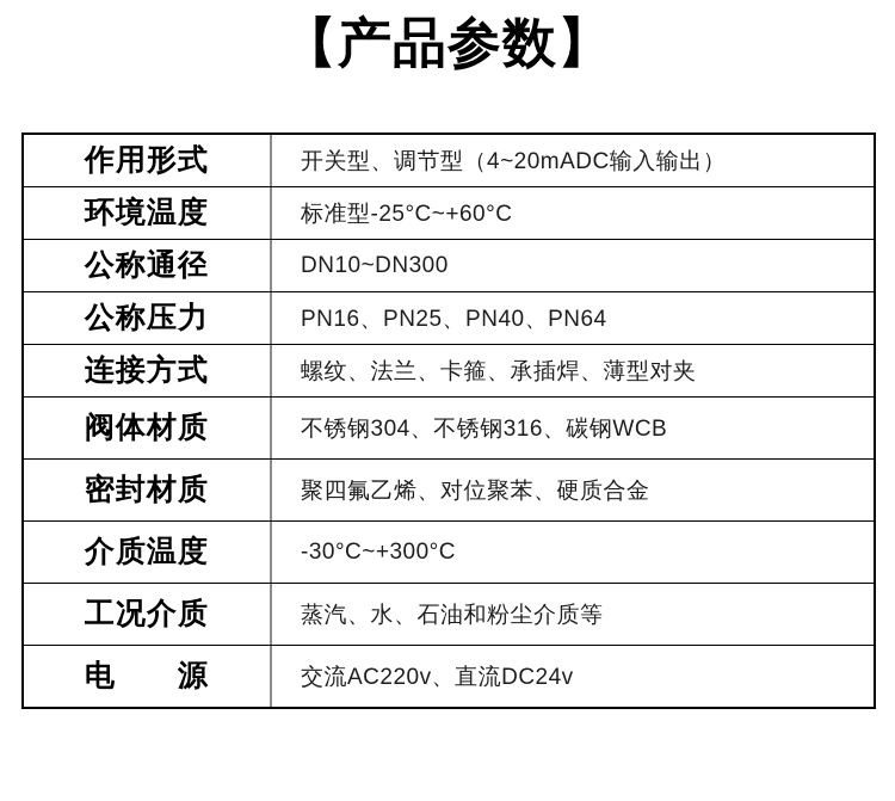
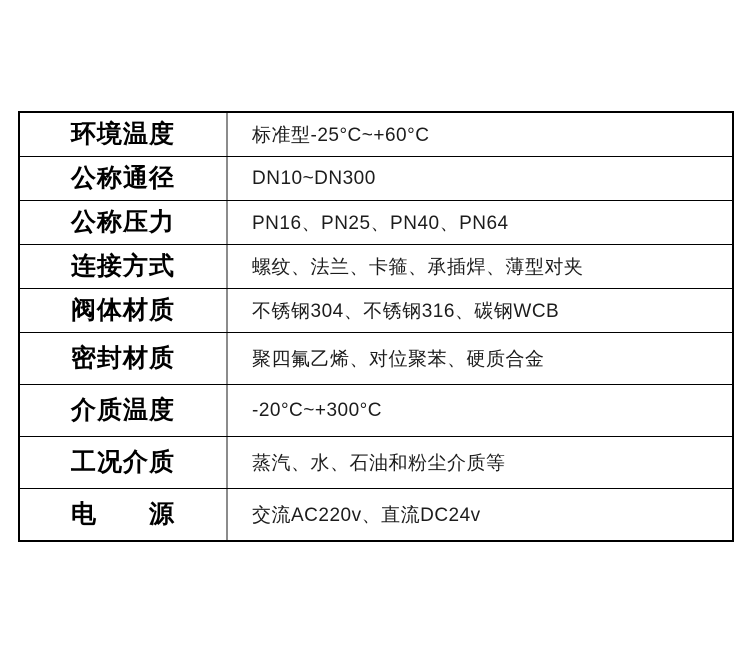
- 【产品参数】
- 作用形式
- 开关型、调节型（4~20mADC输入输出）
  环境温度
  标准型-25°C~+60°C
  公称通径
  DN10~DN300
  公称压力
  PN16、PN25、PN40、PN64
  连接方式
  螺纹、法兰、卡箍、承插焊、薄型对夹
  阀体材质
  不锈钢304、不锈钢316、碳钢WCB
  密封材质
  聚四氟乙烯、对位聚苯、硬质合金
  介质温度
- -30°C~+300°C
+ -20°C~+300°C
  工况介质
  蒸汽、水、石油和粉尘介质等
  电 源
  交流AC220v、直流DC24v
